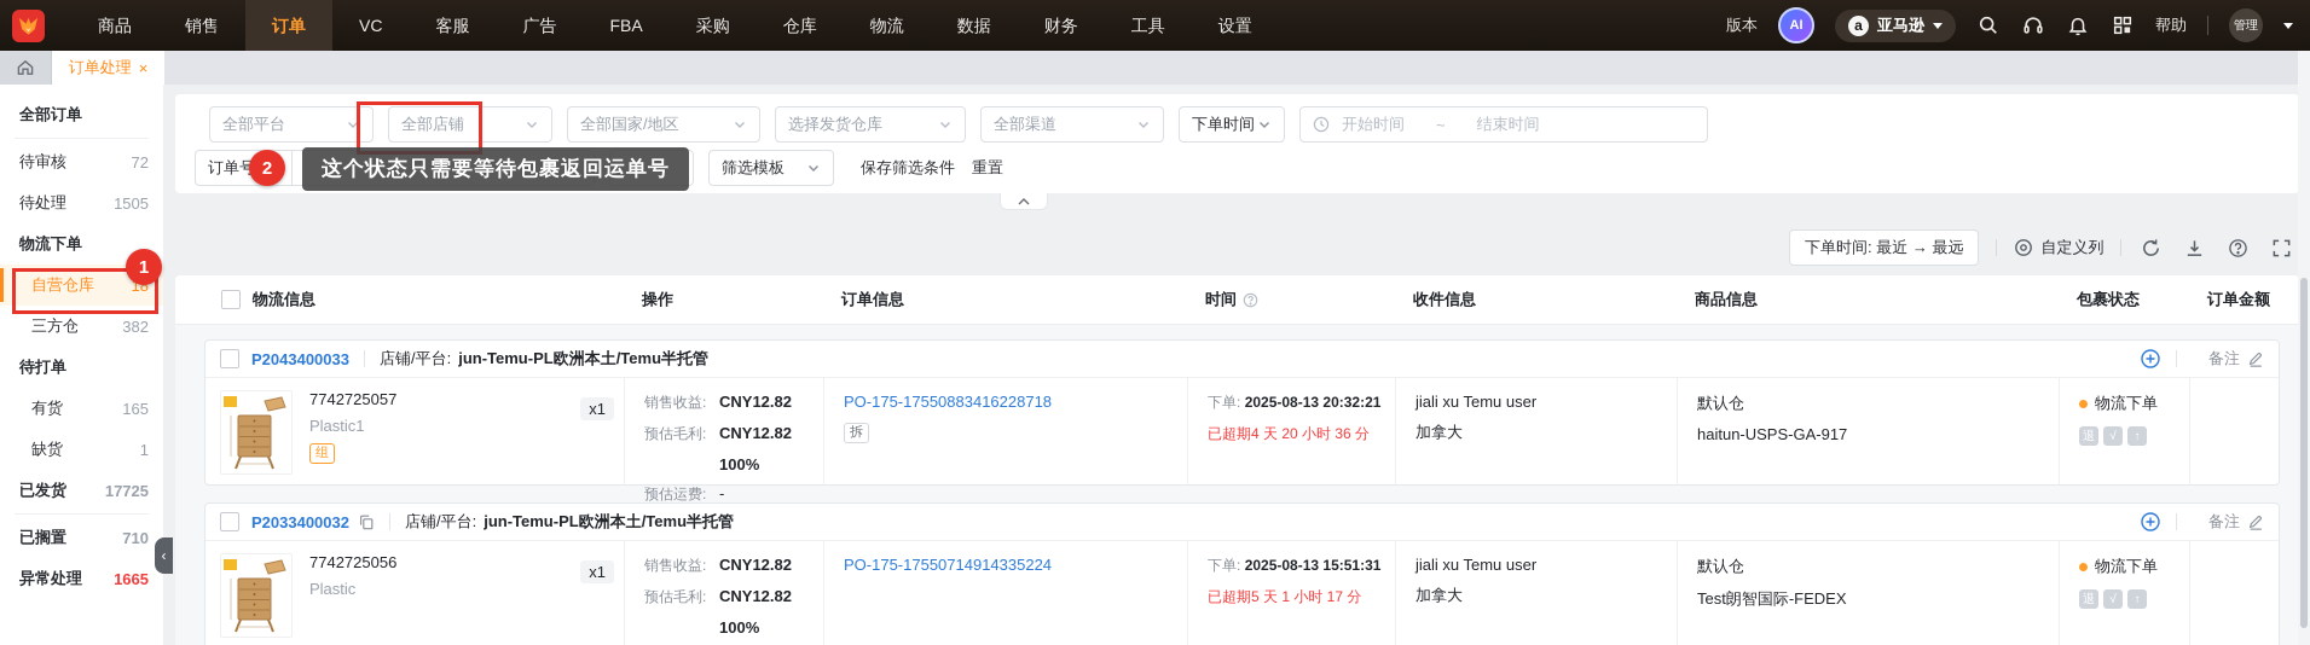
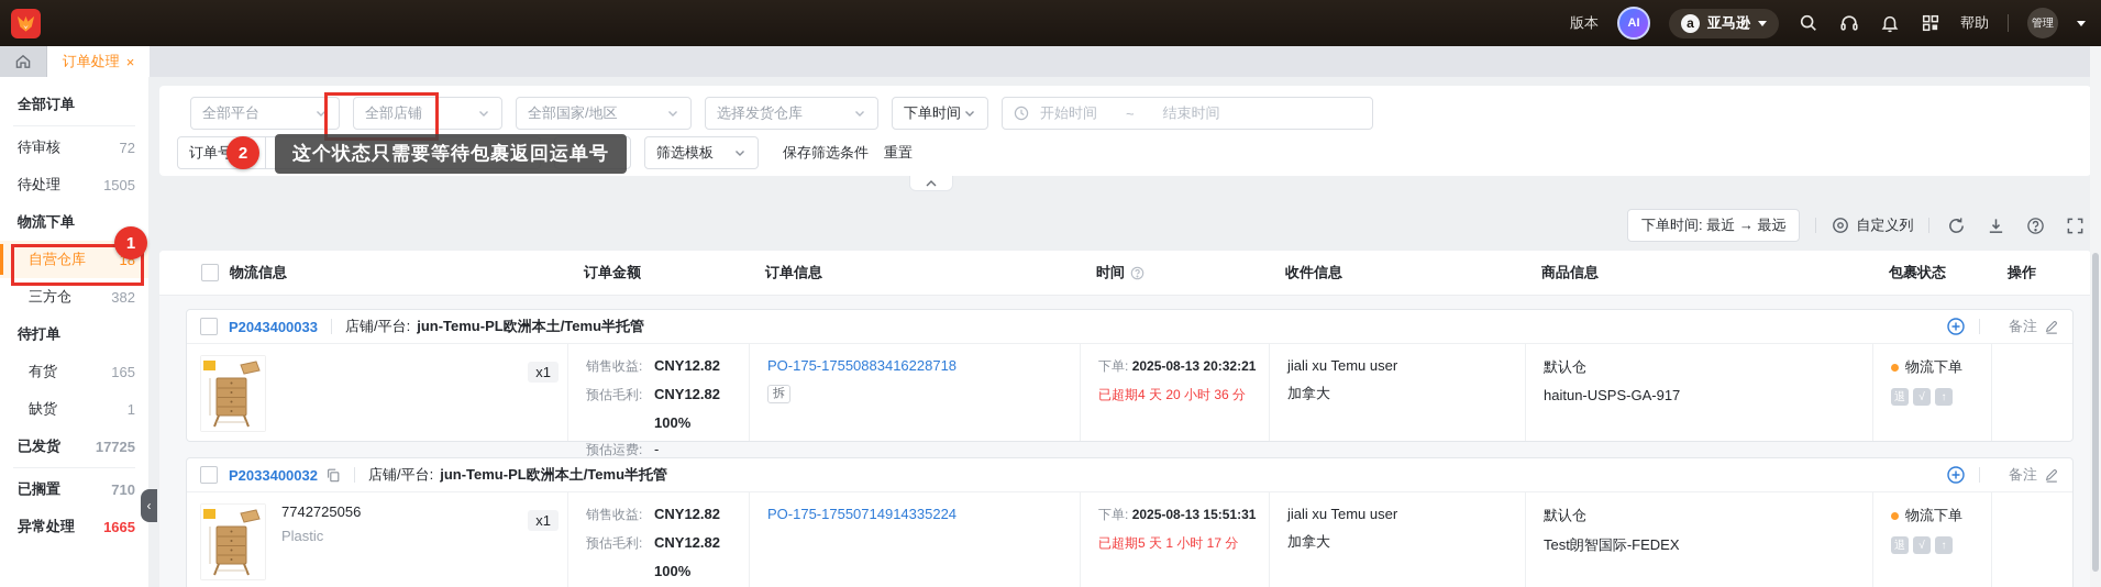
- 商品
- 销售
- 订单
- VC
- 客服
- 广告
- FBA
- 采购
- 仓库
- 物流
- 数据
- 财务
- 工具
- 设置
  版本
  AI
  a
  亚马逊
  帮助
  管理
  订单处理
  ×
  全部订单
  待审核
  72
  待处理
  1505
  物流下单
  自营仓库
  18
  三方仓
  382
  待打单
  有货
  165
  缺货
  1
  已发货
  17725
  已搁置
  710
  异常处理
  1665
  ‹
  全部平台
  全部店铺
  全部国家/地区
  选择发货仓库
- 全部渠道
  下单时间
  开始时间
  ~
  结束时间
  订单号
  筛选模板
  保存筛选条件
  重置
  下单时间: 最近 → 最远
  自定义列
  物流信息
- 操作
+ 订单金额
  订单信息
  时间
  收件信息
  商品信息
  包裹状态
- 订单金额
+ 操作
  P2043400033
  店铺/平台:
  jun-Temu-PL欧洲本土/Temu半托管
  备注
- 7742725057
- Plastic1
- 组
  x1
  销售收益:
  CNY12.82
  预估毛利:
  CNY12.82
  100%
  预估运费:
  -
  PO-175-17550883416228718
  拆
  下单: 2025-08-13 20:32:21
  已超期4 天 20 小时 36 分
  jiali xu Temu user
  加拿大
  默认仓
  haitun-USPS-GA-917
  物流下单
  退
  √
  ↑
  P2033400032
  店铺/平台:
  jun-Temu-PL欧洲本土/Temu半托管
  备注
  7742725056
  Plastic
  x1
  销售收益:
  CNY12.82
  预估毛利:
  CNY12.82
  100%
  PO-175-17550714914335224
  下单: 2025-08-13 15:51:31
  已超期5 天 1 小时 17 分
  jiali xu Temu user
  加拿大
  默认仓
  Test朗智国际-FEDEX
  物流下单
  退
  √
  ↑
  1
  2
  这个状态只需要等待包裹返回运单号
